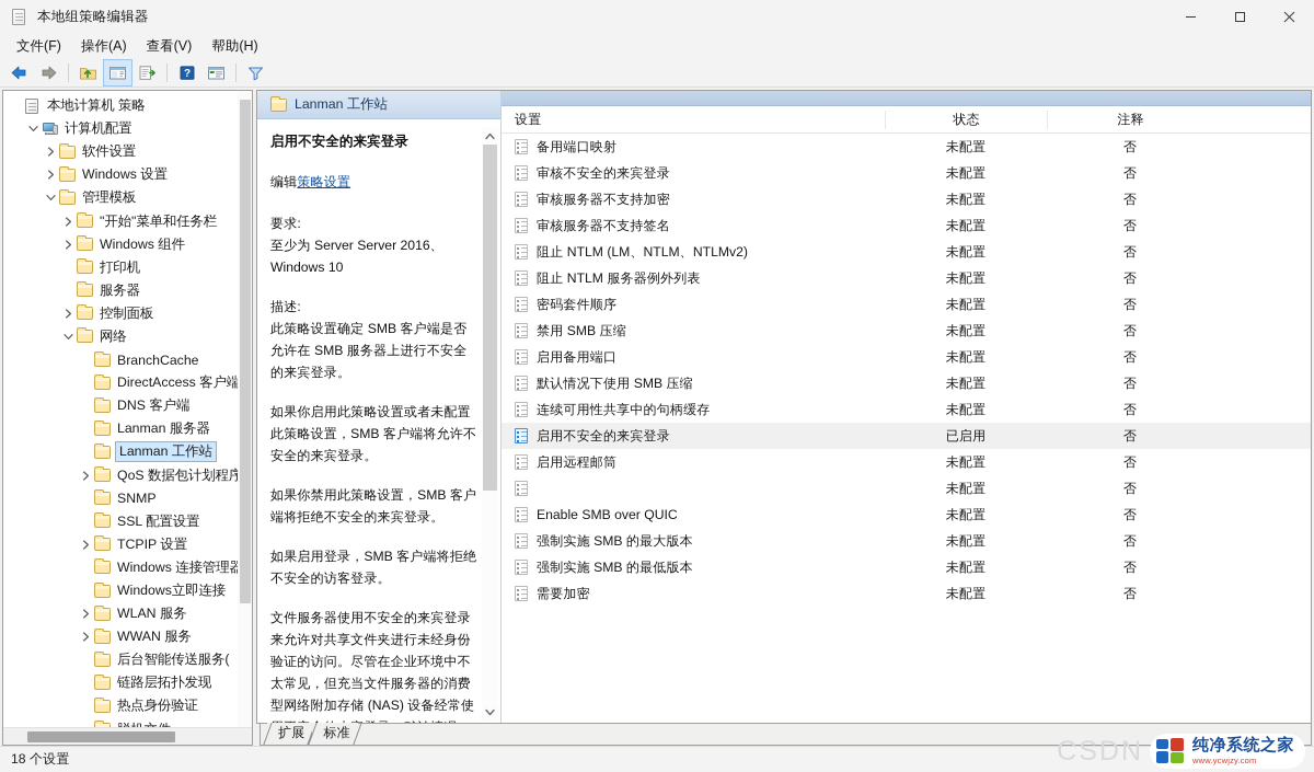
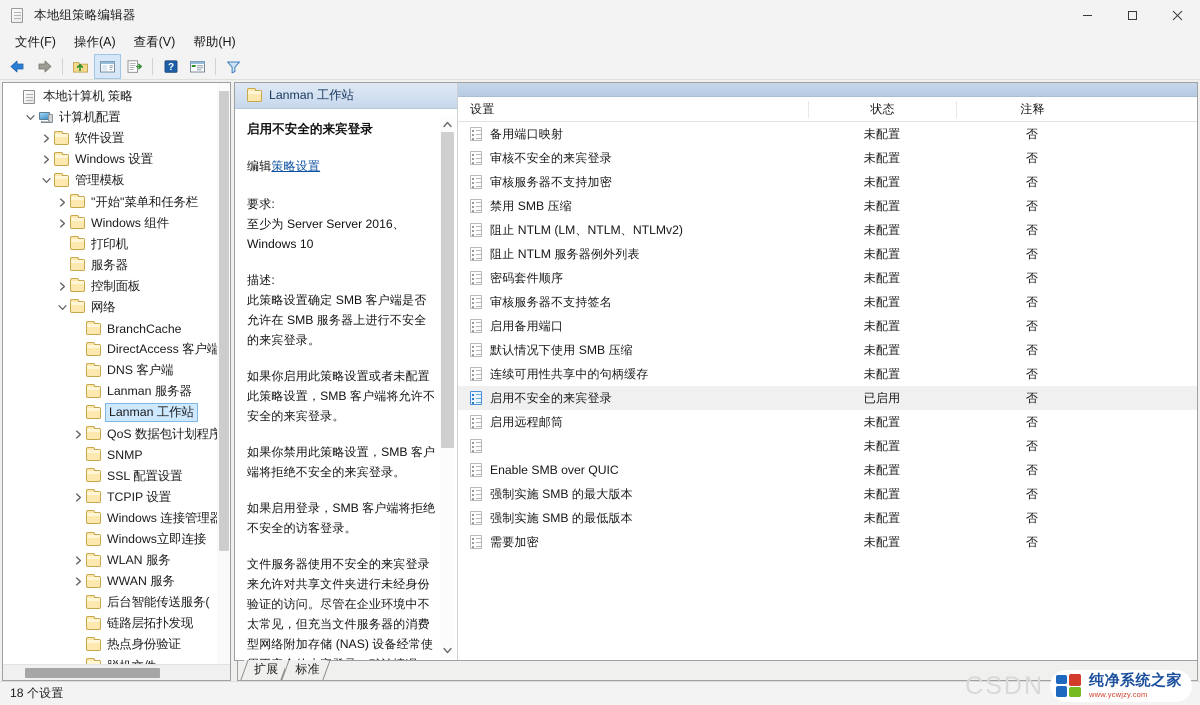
  本地组策略编辑器
  文件(F)
  操作(A)
  查看(V)
  帮助(H)
  ?
  本地计算机 策略
  计算机配置
  软件设置
  Windows 设置
  管理模板
  "开始"菜单和任务栏
  Windows 组件
  打印机
  服务器
  控制面板
  网络
  BranchCache
  DirectAccess 客户端
  DNS 客户端
  Lanman 服务器
  Lanman 工作站
  QoS 数据包计划程序
  SNMP
  SSL 配置设置
  TCPIP 设置
  Windows 连接管理器
  Windows立即连接
  WLAN 服务
  WWAN 服务
  后台智能传送服务(
  链路层拓扑发现
  热点身份验证
  Lanman 工作站
  启用不安全的来宾登录
  编辑策略设置
  要求:
  至少为 Server Server 2016、Windows 10
  描述:
  此策略设置确定 SMB 客户端是否允许在 SMB 服务器上进行不安全的来宾登录。
  如果你启用此策略设置或者未配置此策略设置，SMB 客户端将允许不安全的来宾登录。
  如果你禁用此策略设置，SMB 客户端将拒绝不安全的来宾登录。
  如果启用登录，SMB 客户端将拒绝不安全的访客登录。
  设置
  状态
  注释
  备用端口映射
  未配置
  否
  审核不安全的来宾登录
  未配置
  否
  审核服务器不支持加密
  未配置
  否
- 审核服务器不支持签名
+ 禁用 SMB 压缩
  未配置
  否
  阻止 NTLM (LM、NTLM、NTLMv2)
  未配置
  否
  阻止 NTLM 服务器例外列表
  未配置
  否
  密码套件顺序
  未配置
  否
- 禁用 SMB 压缩
+ 审核服务器不支持签名
  未配置
  否
  启用备用端口
  未配置
  否
  默认情况下使用 SMB 压缩
  未配置
  否
  连续可用性共享中的句柄缓存
  未配置
  否
  启用不安全的来宾登录
  已启用
  否
  启用远程邮筒
  未配置
  否
  未配置
  否
  Enable SMB over QUIC
  未配置
  否
  强制实施 SMB 的最大版本
  未配置
  否
  强制实施 SMB 的最低版本
  未配置
  否
  需要加密
  未配置
  否
  扩展
  标准
  18 个设置
  CSDN
  纯净系统之家
  www.ycwjzy.com
